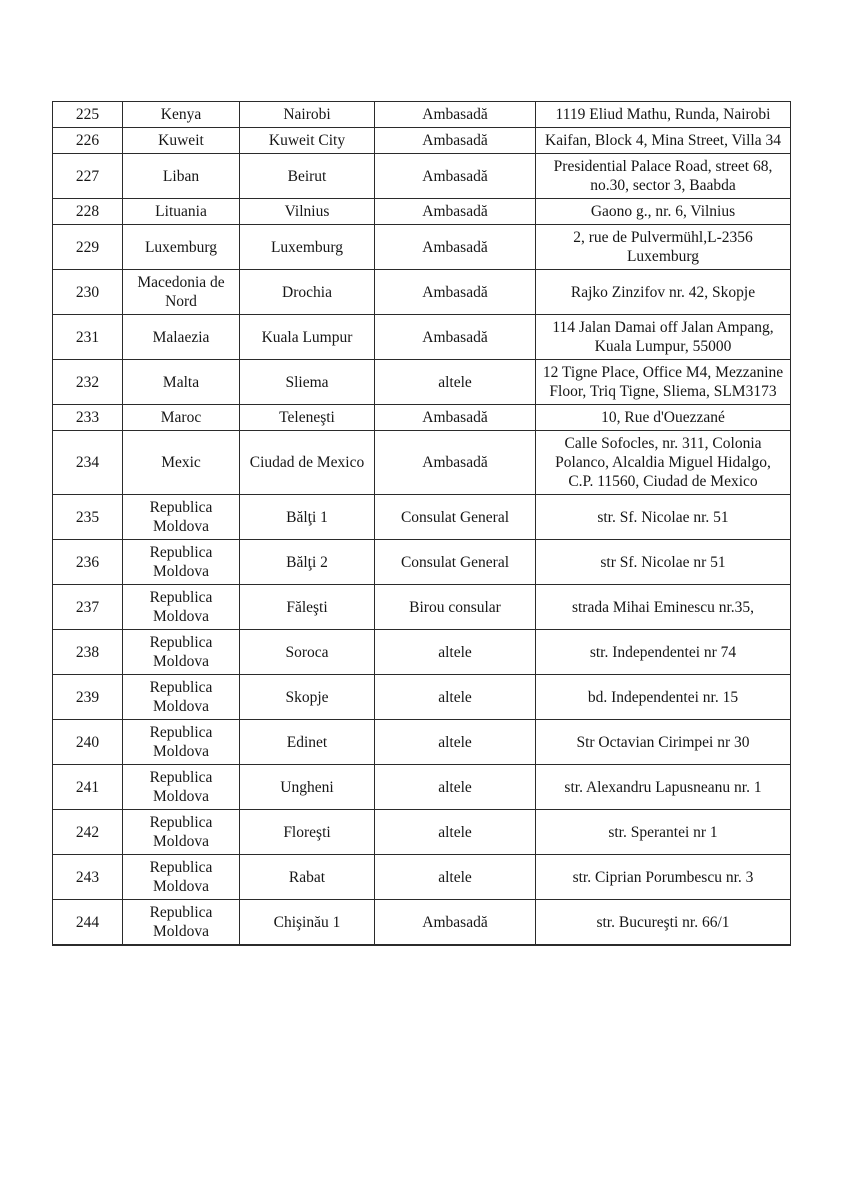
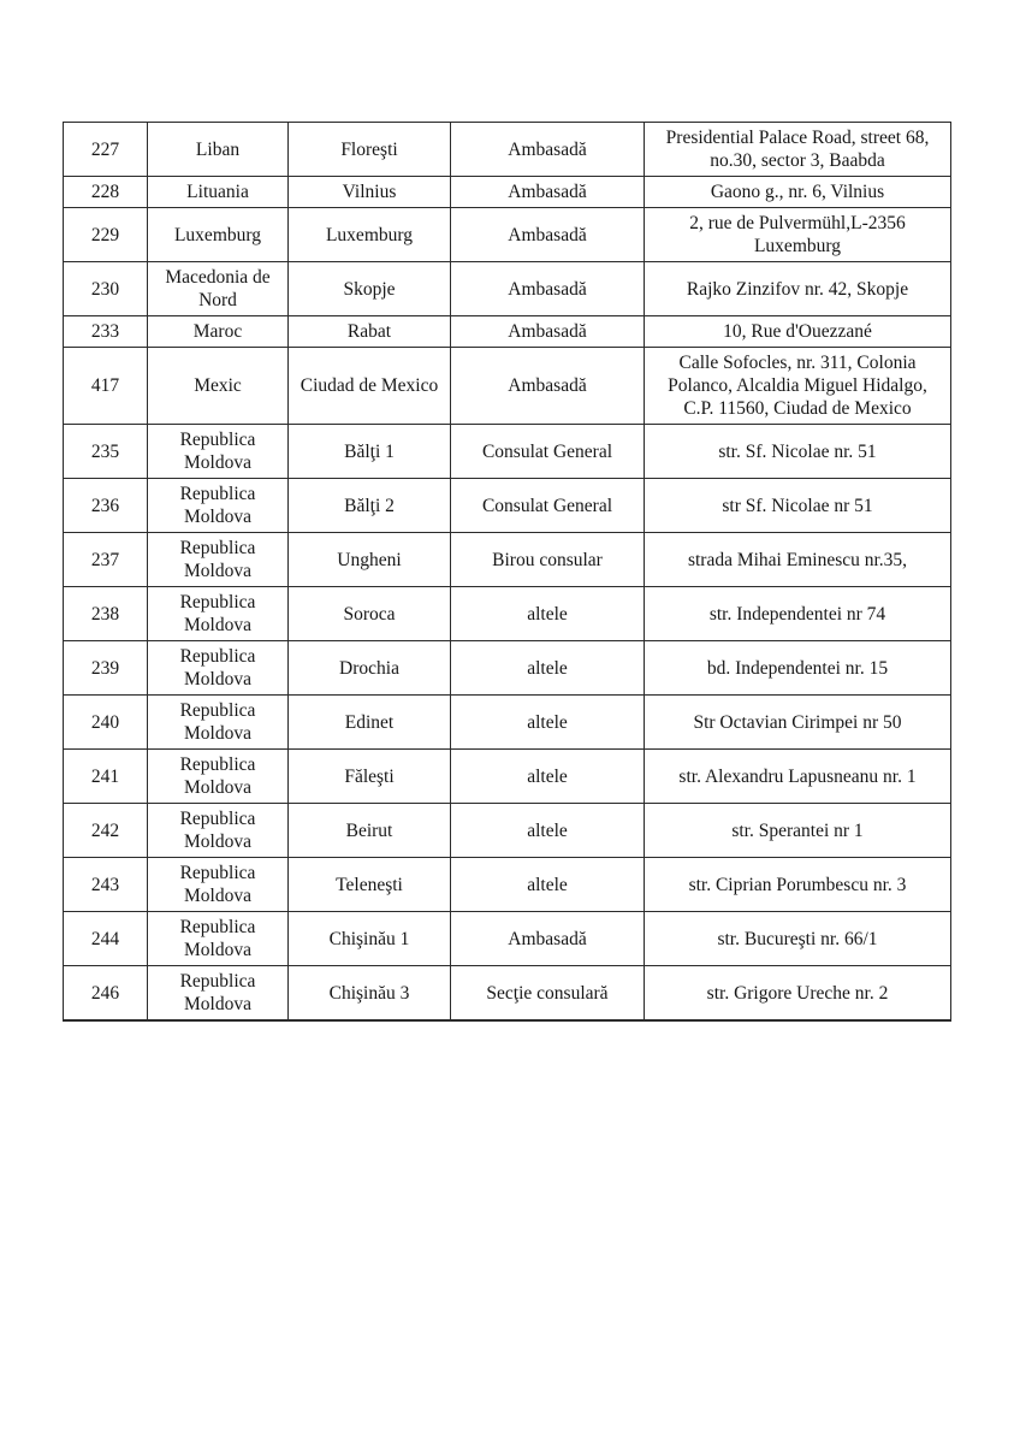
- 225	Kenya	Nairobi	Ambasadă	1119 Eliud Mathu, Runda, Nairobi
- 226	Kuweit	Kuweit City	Ambasadă	Kaifan, Block 4, Mina Street, Villa 34
- 227	Liban	Beirut	Ambasadă	Presidential Palace Road, street 68, no.30, sector 3, Baabda
+ 227	Liban	Floreşti	Ambasadă	Presidential Palace Road, street 68, no.30, sector 3, Baabda
  228	Lituania	Vilnius	Ambasadă	Gaono g., nr. 6, Vilnius
  229	Luxemburg	Luxemburg	Ambasadă	2, rue de Pulvermühl,L-2356 Luxemburg
- 230	Macedonia de Nord	Drochia	Ambasadă	Rajko Zinzifov nr. 42, Skopje
+ 230	Macedonia de Nord	Skopje	Ambasadă	Rajko Zinzifov nr. 42, Skopje
- 231	Malaezia	Kuala Lumpur	Ambasadă	114 Jalan Damai off Jalan Ampang, Kuala Lumpur, 55000
- 232	Malta	Sliema	altele	12 Tigne Place, Office M4, Mezzanine Floor, Triq Tigne, Sliema, SLM3173
- 233	Maroc	Teleneşti	Ambasadă	10, Rue d'Ouezzané
+ 233	Maroc	Rabat	Ambasadă	10, Rue d'Ouezzané
- 234	Mexic	Ciudad de Mexico	Ambasadă	Calle Sofocles, nr. 311, Colonia Polanco, Alcaldia Miguel Hidalgo, C.P. 11560, Ciudad de Mexico
+ 417	Mexic	Ciudad de Mexico	Ambasadă	Calle Sofocles, nr. 311, Colonia Polanco, Alcaldia Miguel Hidalgo, C.P. 11560, Ciudad de Mexico
  235	Republica Moldova	Bălţi 1	Consulat General	str. Sf. Nicolae nr. 51
  236	Republica Moldova	Bălţi 2	Consulat General	str Sf. Nicolae nr 51
- 237	Republica Moldova	Făleşti	Birou consular	strada Mihai Eminescu nr.35,
+ 237	Republica Moldova	Ungheni	Birou consular	strada Mihai Eminescu nr.35,
  238	Republica Moldova	Soroca	altele	str. Independentei nr 74
- 239	Republica Moldova	Skopje	altele	bd. Independentei nr. 15
+ 239	Republica Moldova	Drochia	altele	bd. Independentei nr. 15
- 240	Republica Moldova	Edinet	altele	Str Octavian Cirimpei nr 30
+ 240	Republica Moldova	Edinet	altele	Str Octavian Cirimpei nr 50
- 241	Republica Moldova	Ungheni	altele	str. Alexandru Lapusneanu nr. 1
+ 241	Republica Moldova	Făleşti	altele	str. Alexandru Lapusneanu nr. 1
- 242	Republica Moldova	Floreşti	altele	str. Sperantei nr 1
+ 242	Republica Moldova	Beirut	altele	str. Sperantei nr 1
- 243	Republica Moldova	Rabat	altele	str. Ciprian Porumbescu nr. 3
+ 243	Republica Moldova	Teleneşti	altele	str. Ciprian Porumbescu nr. 3
  244	Republica Moldova	Chişinău 1	Ambasadă	str. Bucureşti nr. 66/1
+ 246	Republica Moldova	Chişinău 3	Secţie consulară	str. Grigore Ureche nr. 2
